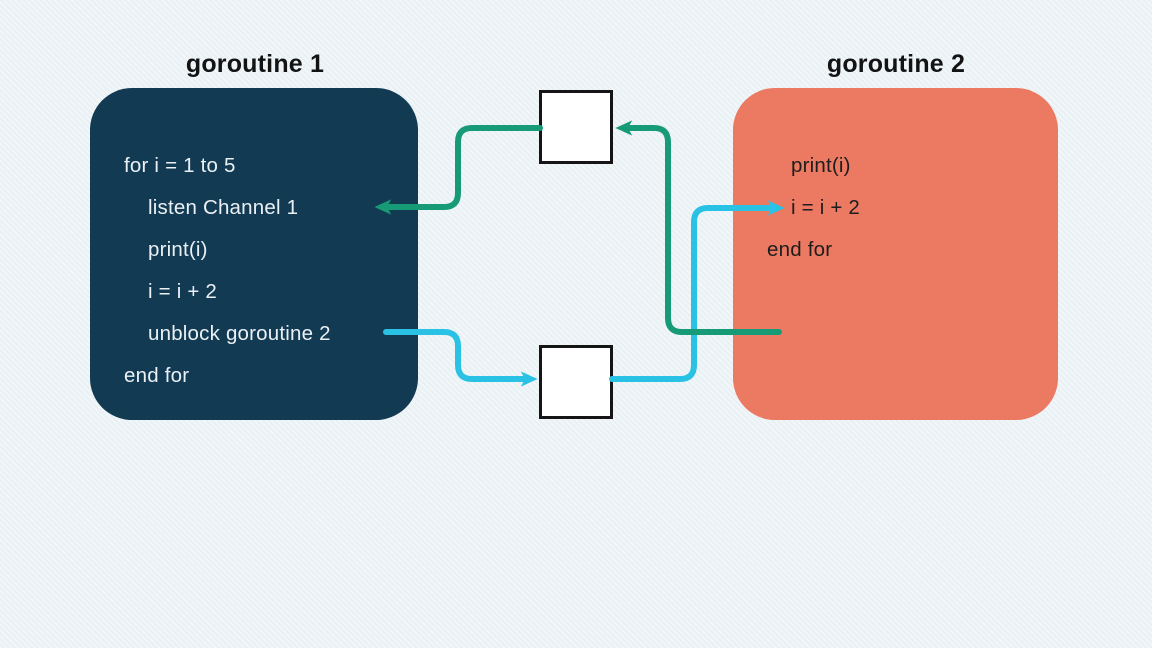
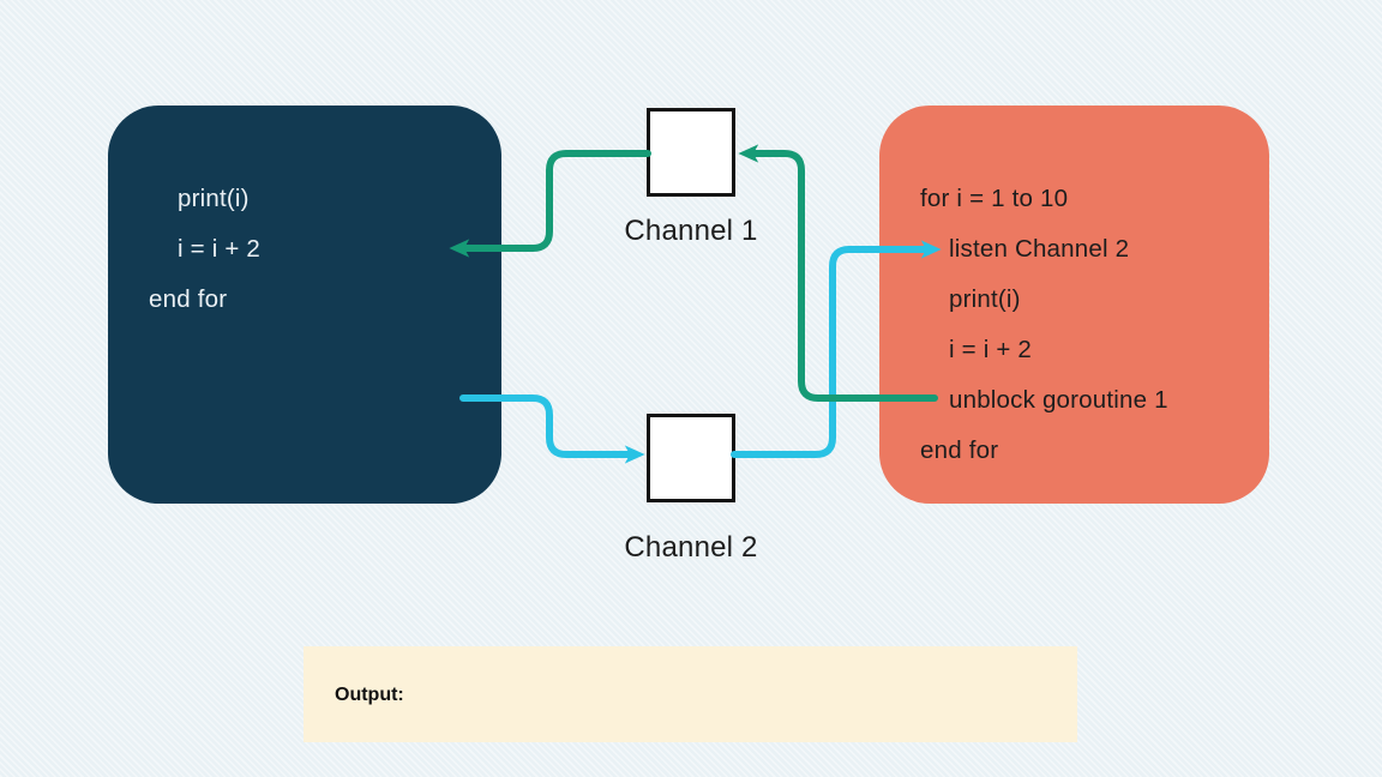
- goroutine 1
- goroutine 2
- for i = 1 to 5
- listen Channel 1
  print(i)
  i = i + 2
- unblock goroutine 2
  end for
+ for i = 1 to 10
+ listen Channel 2
  print(i)
  i = i + 2
+ unblock goroutine 1
  end for
+ Channel 1
+ Channel 2
+ Output:
